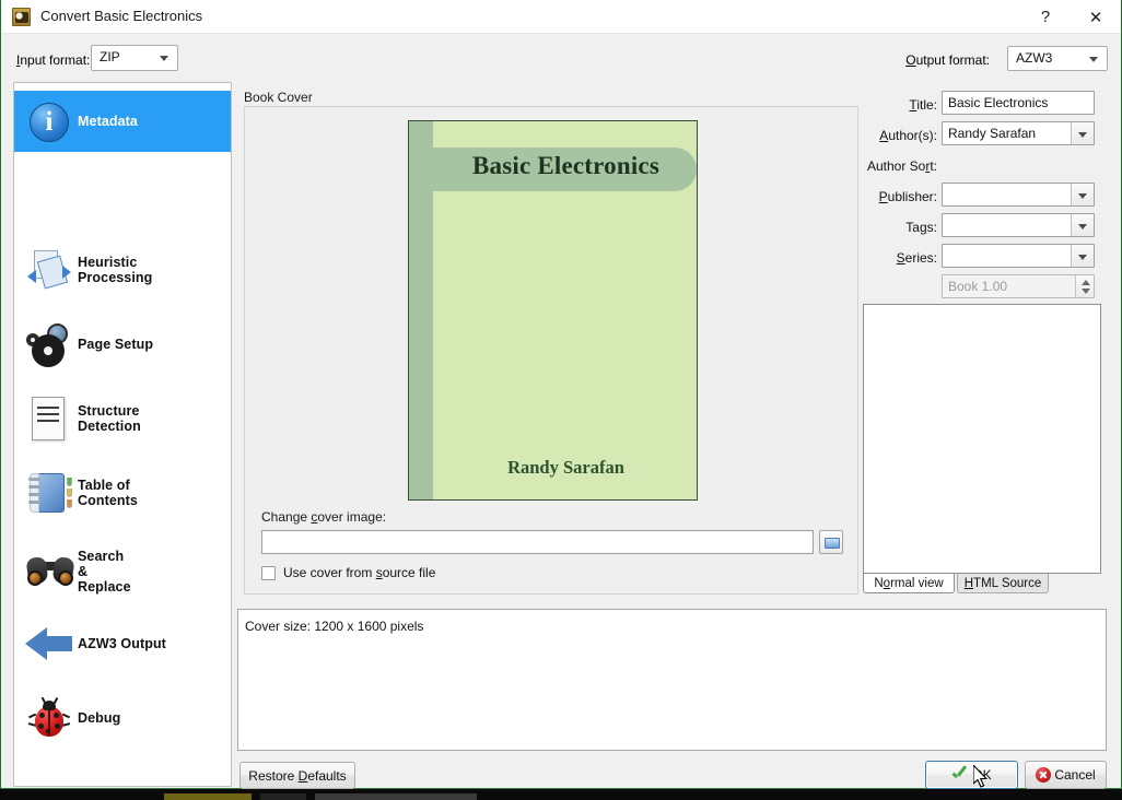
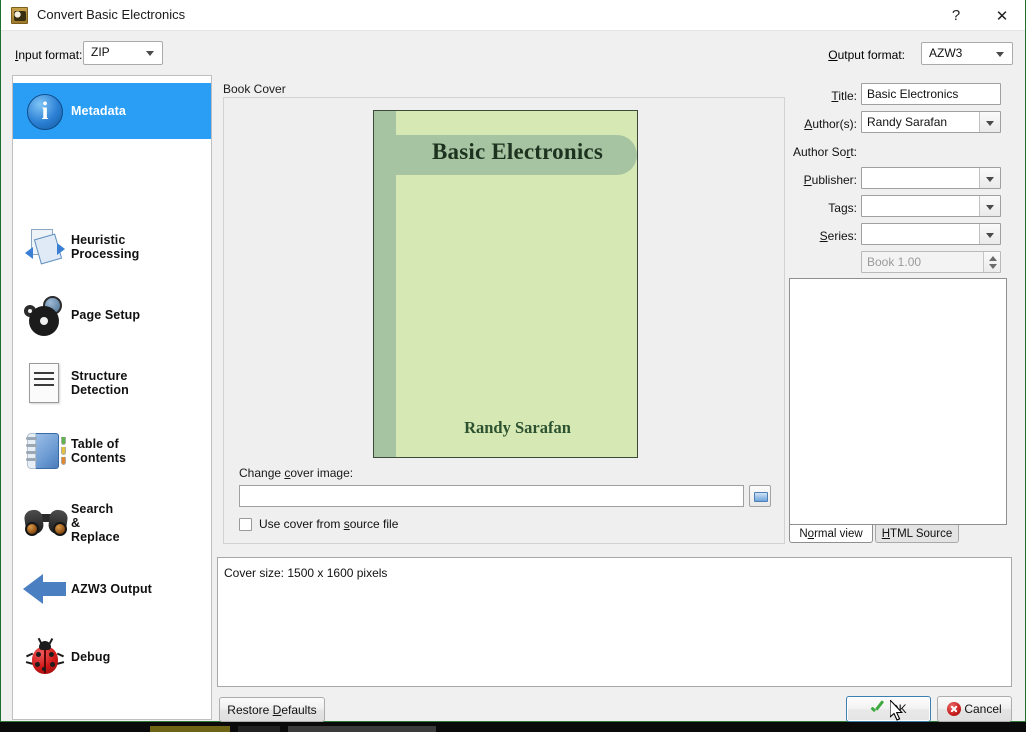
  Convert Basic Electronics
  ?
  ✕
  Input format:
  ZIP
  Output format:
  AZW3
  Metadata
  Heuristic
  Processing
  Page Setup
  Structure
  Detection
  Table of
  Contents
  Search
  &
  Replace
  AZW3 Output
  Debug
  Book Cover
  Basic Electronics
  Randy Sarafan
  Change cover image:
  Use cover from source file
- Cover size: 1200 x 1600 pixels
+ Cover size: 1500 x 1600 pixels
  Title:
  Basic Electronics
  Author(s):
  Randy Sarafan
  Author Sort:
  Publisher:
  Tags:
  Series:
  Book 1.00
  Normal view
  HTML Source
  Restore Defaults
  Cancel
